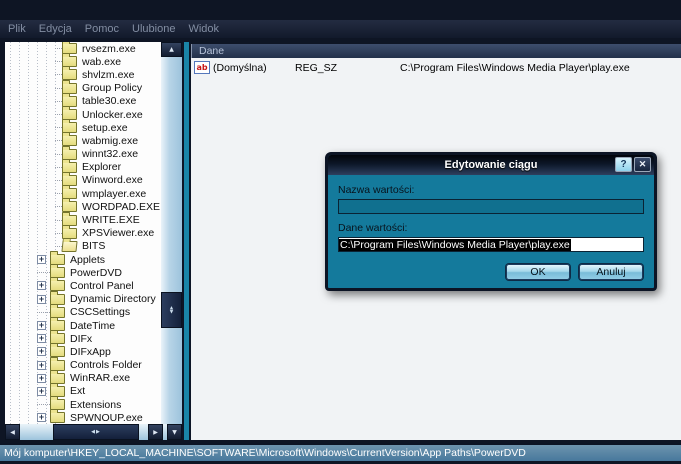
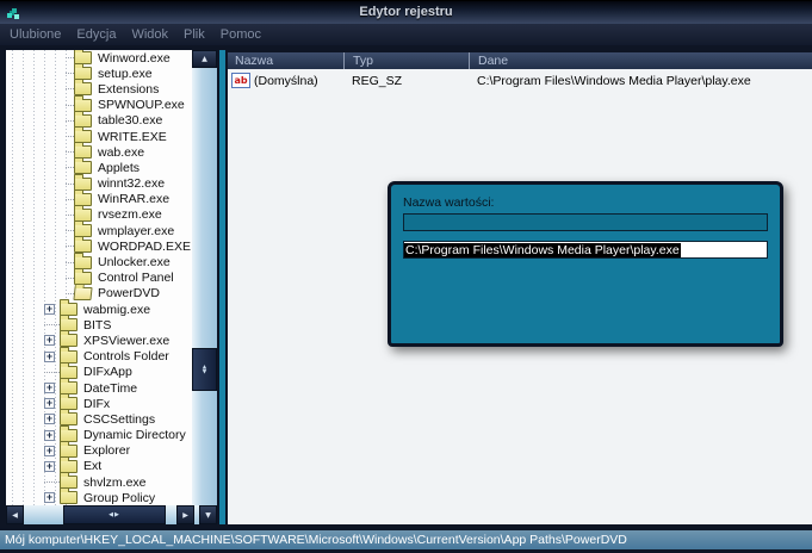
+ Edytor rejestru
- Plik
+ Ulubione
  Edycja
- Pomoc
+ Widok
- Ulubione
+ Plik
- Widok
+ Pomoc
- rvsezm.exe
+ Winword.exe
- wab.exe
+ setup.exe
- shvlzm.exe
+ Extensions
- Group Policy
+ SPWNOUP.exe
  table30.exe
- Unlocker.exe
+ WRITE.EXE
- setup.exe
+ wab.exe
- wabmig.exe
+ Applets
  winnt32.exe
- Explorer
+ WinRAR.exe
- Winword.exe
+ rvsezm.exe
  wmplayer.exe
  WORDPAD.EXE
- WRITE.EXE
+ Unlocker.exe
- XPSViewer.exe
+ Control Panel
- BITS
+ PowerDVD
  +
- Applets
+ wabmig.exe
- PowerDVD
+ BITS
  +
- Control Panel
+ XPSViewer.exe
  +
- Dynamic Directory
+ Controls Folder
- CSCSettings
+ DIFxApp
  +
  DateTime
  +
  DIFx
  +
- DIFxApp
+ CSCSettings
  +
- Controls Folder
+ Dynamic Directory
  +
- WinRAR.exe
+ Explorer
  +
  Ext
- Extensions
+ shvlzm.exe
  +
- SPWNOUP.exe
+ Group Policy
+ Nazwa
+ Typ
  Dane
  ab
  (Domyślna)
  REG_SZ
  C:\Program Files\Windows Media Player\play.exe
- Edytowanie ciągu
- ?
- ✕
  Nazwa wartości:
- Dane wartości:
  C:\Program Files\Windows Media Player\play.exe
- OK
- Anuluj
  Mój komputer\HKEY_LOCAL_MACHINE\SOFTWARE\Microsoft\Windows\CurrentVersion\App Paths\PowerDVD
